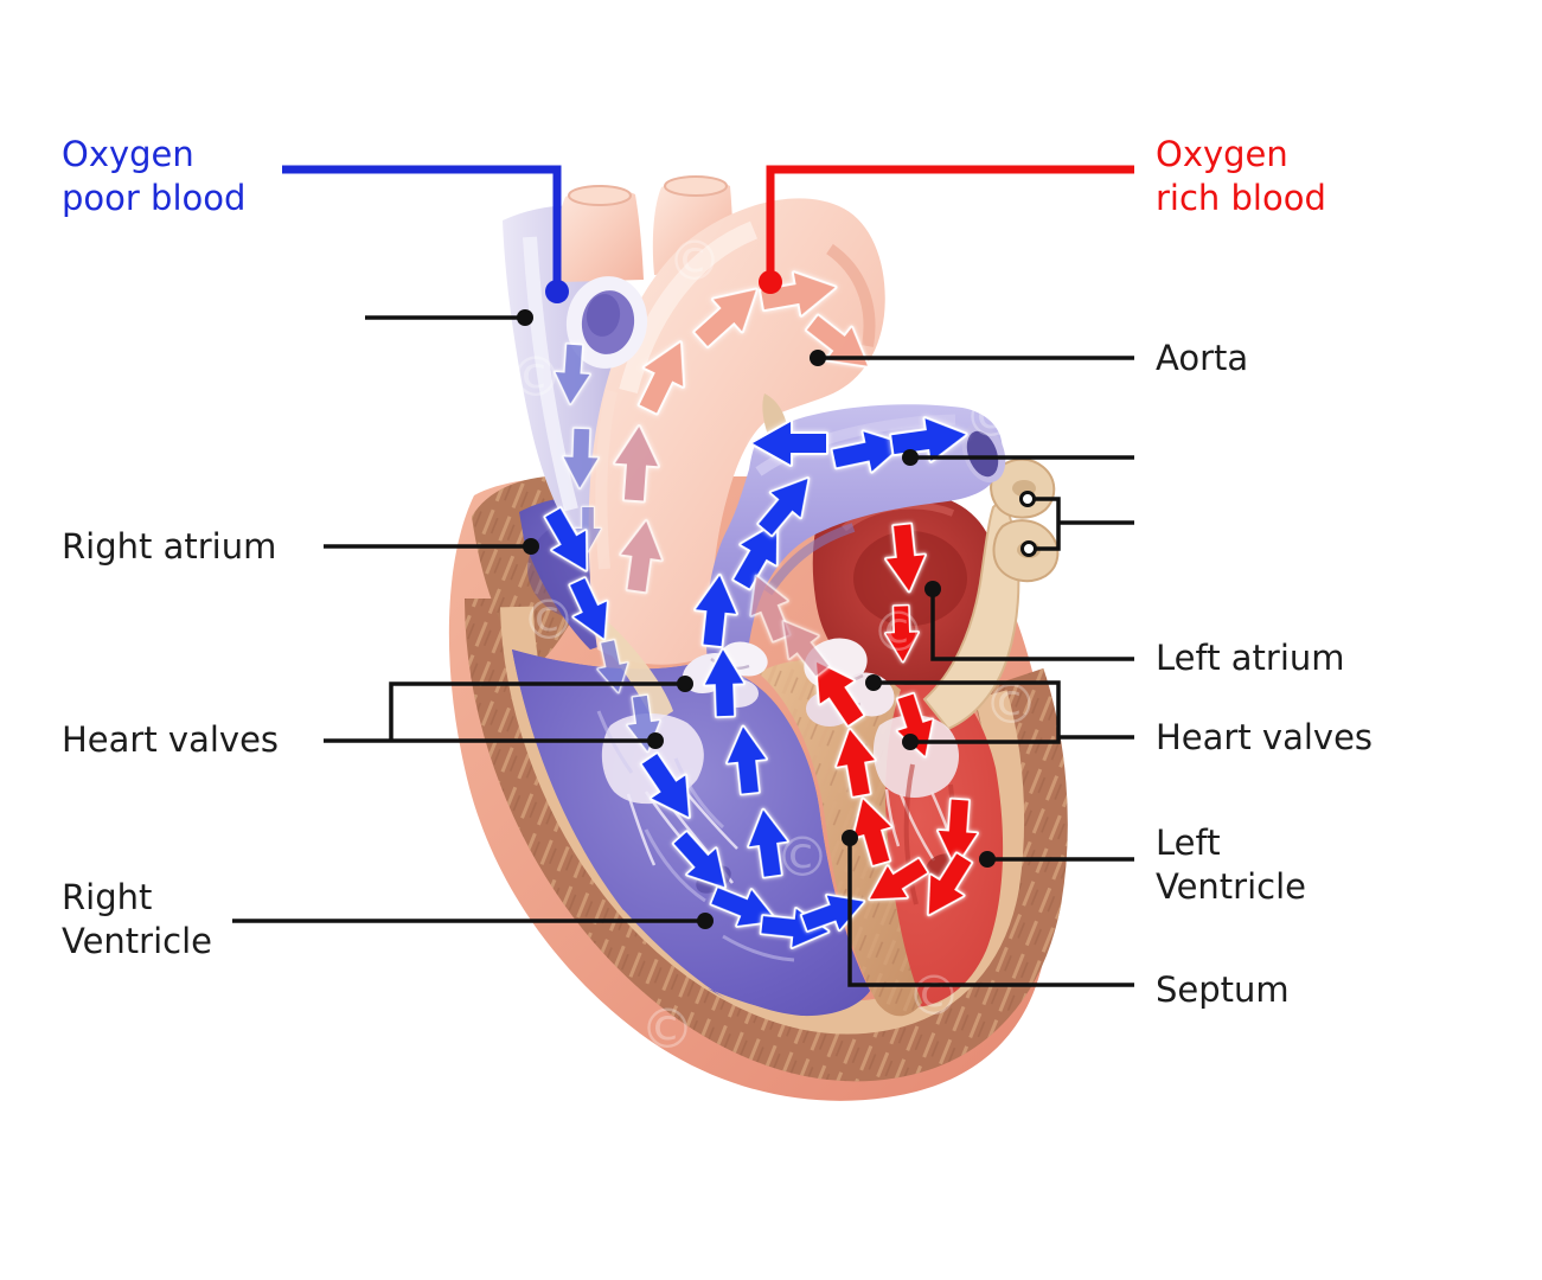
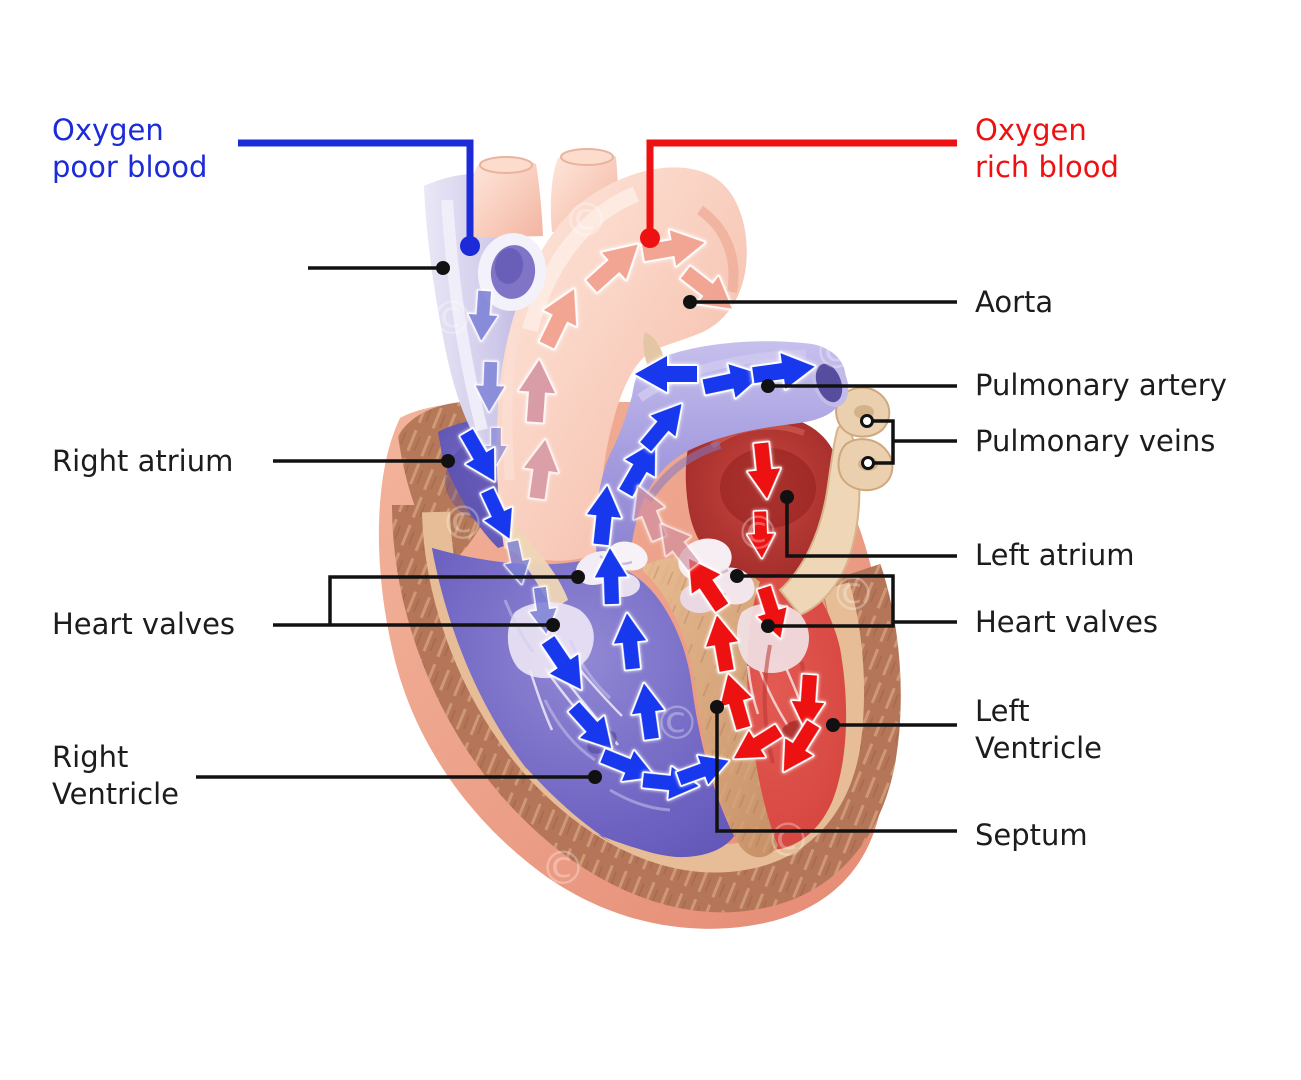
  ©
  ©
  ©
  ©
  ©
  ©
  ©
  ©
  ©
  Oxygen
  poor blood
  Oxygen
  rich blood
  Right atrium
  Heart valves
  Right
  Ventricle
  Aorta
+ Pulmonary artery
+ Pulmonary veins
  Left atrium
  Heart valves
  Left
  Ventricle
  Septum
